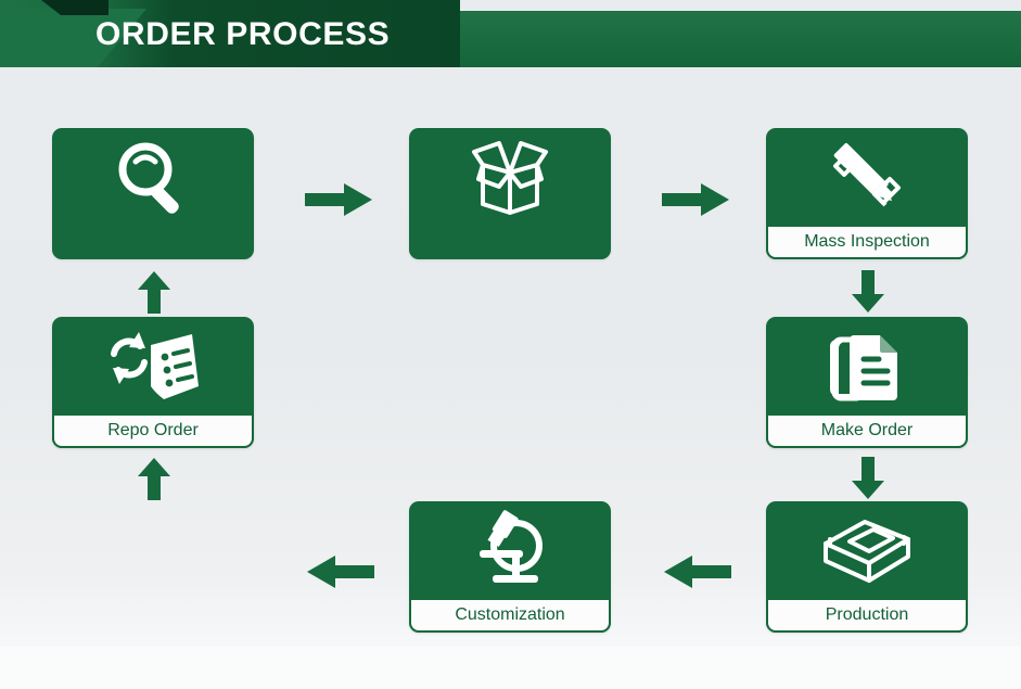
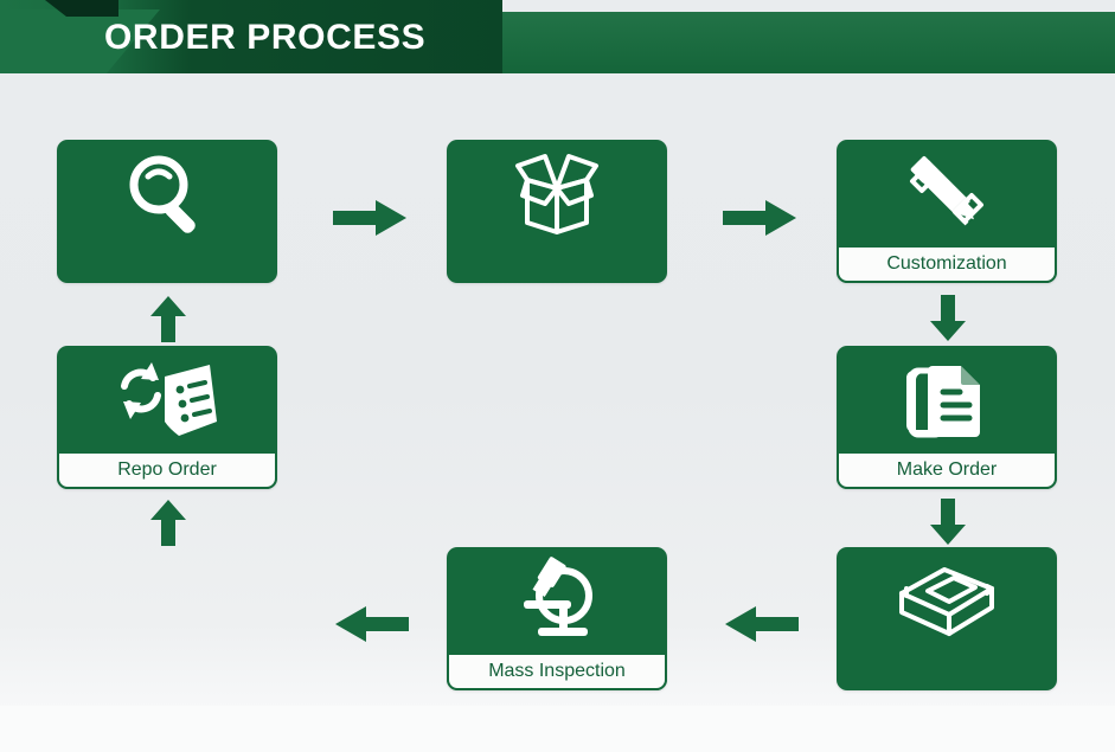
  ORDER PROCESS
- Mass Inspection
+ Customization
  Make Order
- Production
- Customization
+ Mass Inspection
  Repo Order
